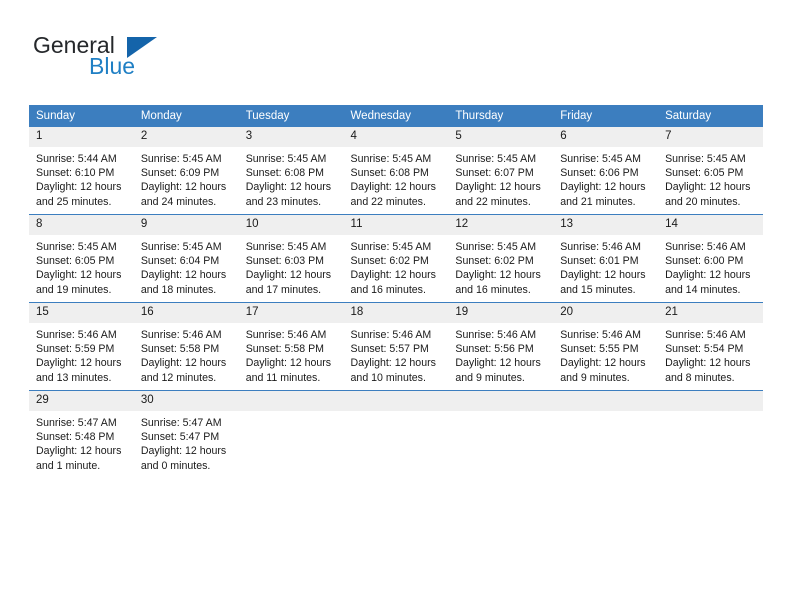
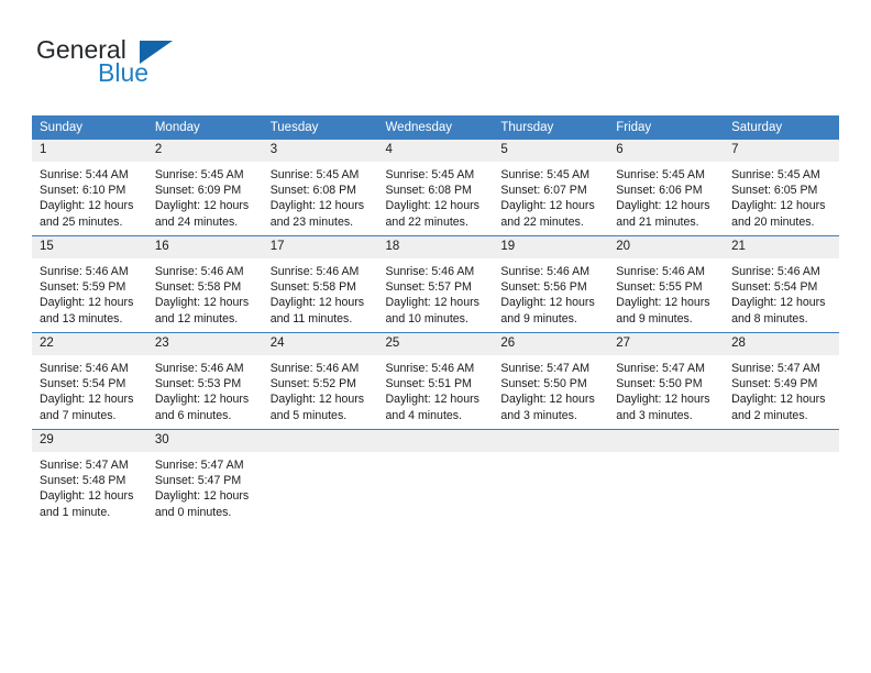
  General
  Blue
  Sunday	Monday	Tuesday	Wednesday	Thursday	Friday	Saturday
  1Sunrise: 5:44 AMSunset: 6:10 PMDaylight: 12 hoursand 25 minutes.	2Sunrise: 5:45 AMSunset: 6:09 PMDaylight: 12 hoursand 24 minutes.	3Sunrise: 5:45 AMSunset: 6:08 PMDaylight: 12 hoursand 23 minutes.	4Sunrise: 5:45 AMSunset: 6:08 PMDaylight: 12 hoursand 22 minutes.	5Sunrise: 5:45 AMSunset: 6:07 PMDaylight: 12 hoursand 22 minutes.	6Sunrise: 5:45 AMSunset: 6:06 PMDaylight: 12 hoursand 21 minutes.	7Sunrise: 5:45 AMSunset: 6:05 PMDaylight: 12 hoursand 20 minutes.
- 8Sunrise: 5:45 AMSunset: 6:05 PMDaylight: 12 hoursand 19 minutes.	9Sunrise: 5:45 AMSunset: 6:04 PMDaylight: 12 hoursand 18 minutes.	10Sunrise: 5:45 AMSunset: 6:03 PMDaylight: 12 hoursand 17 minutes.	11Sunrise: 5:45 AMSunset: 6:02 PMDaylight: 12 hoursand 16 minutes.	12Sunrise: 5:45 AMSunset: 6:02 PMDaylight: 12 hoursand 16 minutes.	13Sunrise: 5:46 AMSunset: 6:01 PMDaylight: 12 hoursand 15 minutes.	14Sunrise: 5:46 AMSunset: 6:00 PMDaylight: 12 hoursand 14 minutes.
  15Sunrise: 5:46 AMSunset: 5:59 PMDaylight: 12 hoursand 13 minutes.	16Sunrise: 5:46 AMSunset: 5:58 PMDaylight: 12 hoursand 12 minutes.	17Sunrise: 5:46 AMSunset: 5:58 PMDaylight: 12 hoursand 11 minutes.	18Sunrise: 5:46 AMSunset: 5:57 PMDaylight: 12 hoursand 10 minutes.	19Sunrise: 5:46 AMSunset: 5:56 PMDaylight: 12 hoursand 9 minutes.	20Sunrise: 5:46 AMSunset: 5:55 PMDaylight: 12 hoursand 9 minutes.	21Sunrise: 5:46 AMSunset: 5:54 PMDaylight: 12 hoursand 8 minutes.
+ 22Sunrise: 5:46 AMSunset: 5:54 PMDaylight: 12 hoursand 7 minutes.	23Sunrise: 5:46 AMSunset: 5:53 PMDaylight: 12 hoursand 6 minutes.	24Sunrise: 5:46 AMSunset: 5:52 PMDaylight: 12 hoursand 5 minutes.	25Sunrise: 5:46 AMSunset: 5:51 PMDaylight: 12 hoursand 4 minutes.	26Sunrise: 5:47 AMSunset: 5:50 PMDaylight: 12 hoursand 3 minutes.	27Sunrise: 5:47 AMSunset: 5:50 PMDaylight: 12 hoursand 3 minutes.	28Sunrise: 5:47 AMSunset: 5:49 PMDaylight: 12 hoursand 2 minutes.
  29Sunrise: 5:47 AMSunset: 5:48 PMDaylight: 12 hoursand 1 minute.	30Sunrise: 5:47 AMSunset: 5:47 PMDaylight: 12 hoursand 0 minutes.
